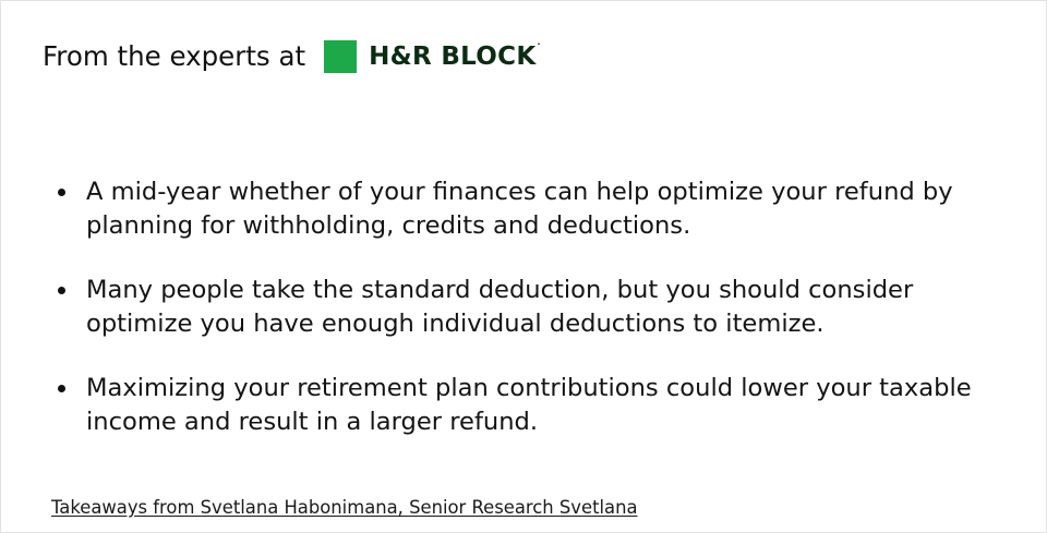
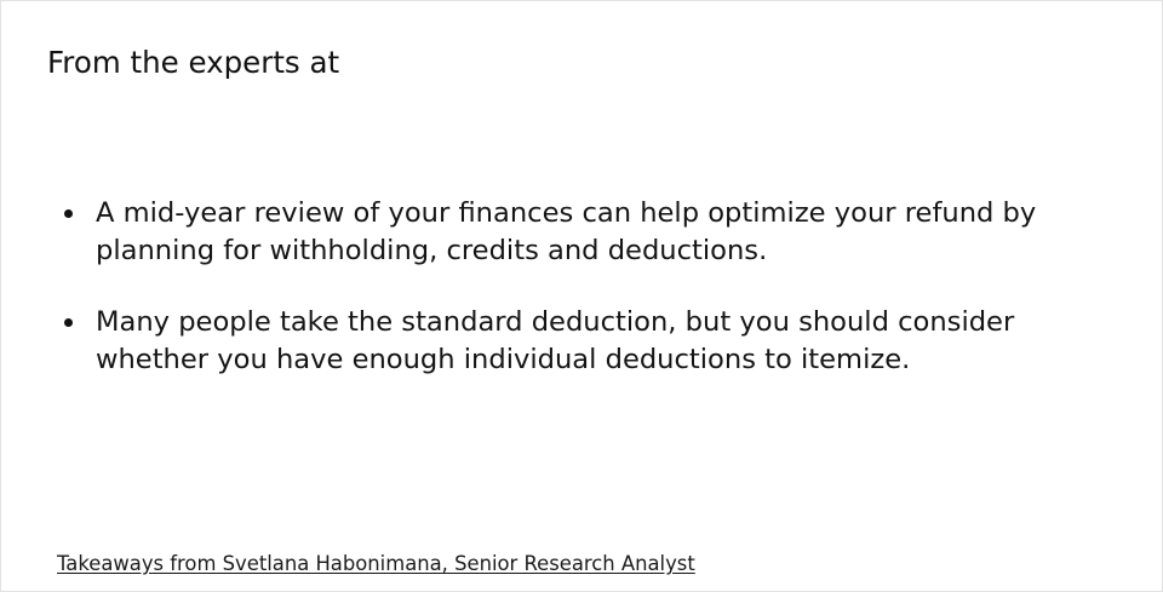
  From the experts at
- H&R BLOCK·
- A mid-year whether of your finances can help optimize your refund by planning for withholding, credits and deductions.
+ A mid-year review of your finances can help optimize your refund by planning for withholding, credits and deductions.
- Many people take the standard deduction, but you should consider optimize you have enough individual deductions to itemize.
+ Many people take the standard deduction, but you should consider whether you have enough individual deductions to itemize.
- Maximizing your retirement plan contributions could lower your taxable income and result in a larger refund.
- Takeaways from Svetlana Habonimana, Senior Research Svetlana
+ Takeaways from Svetlana Habonimana, Senior Research Analyst
